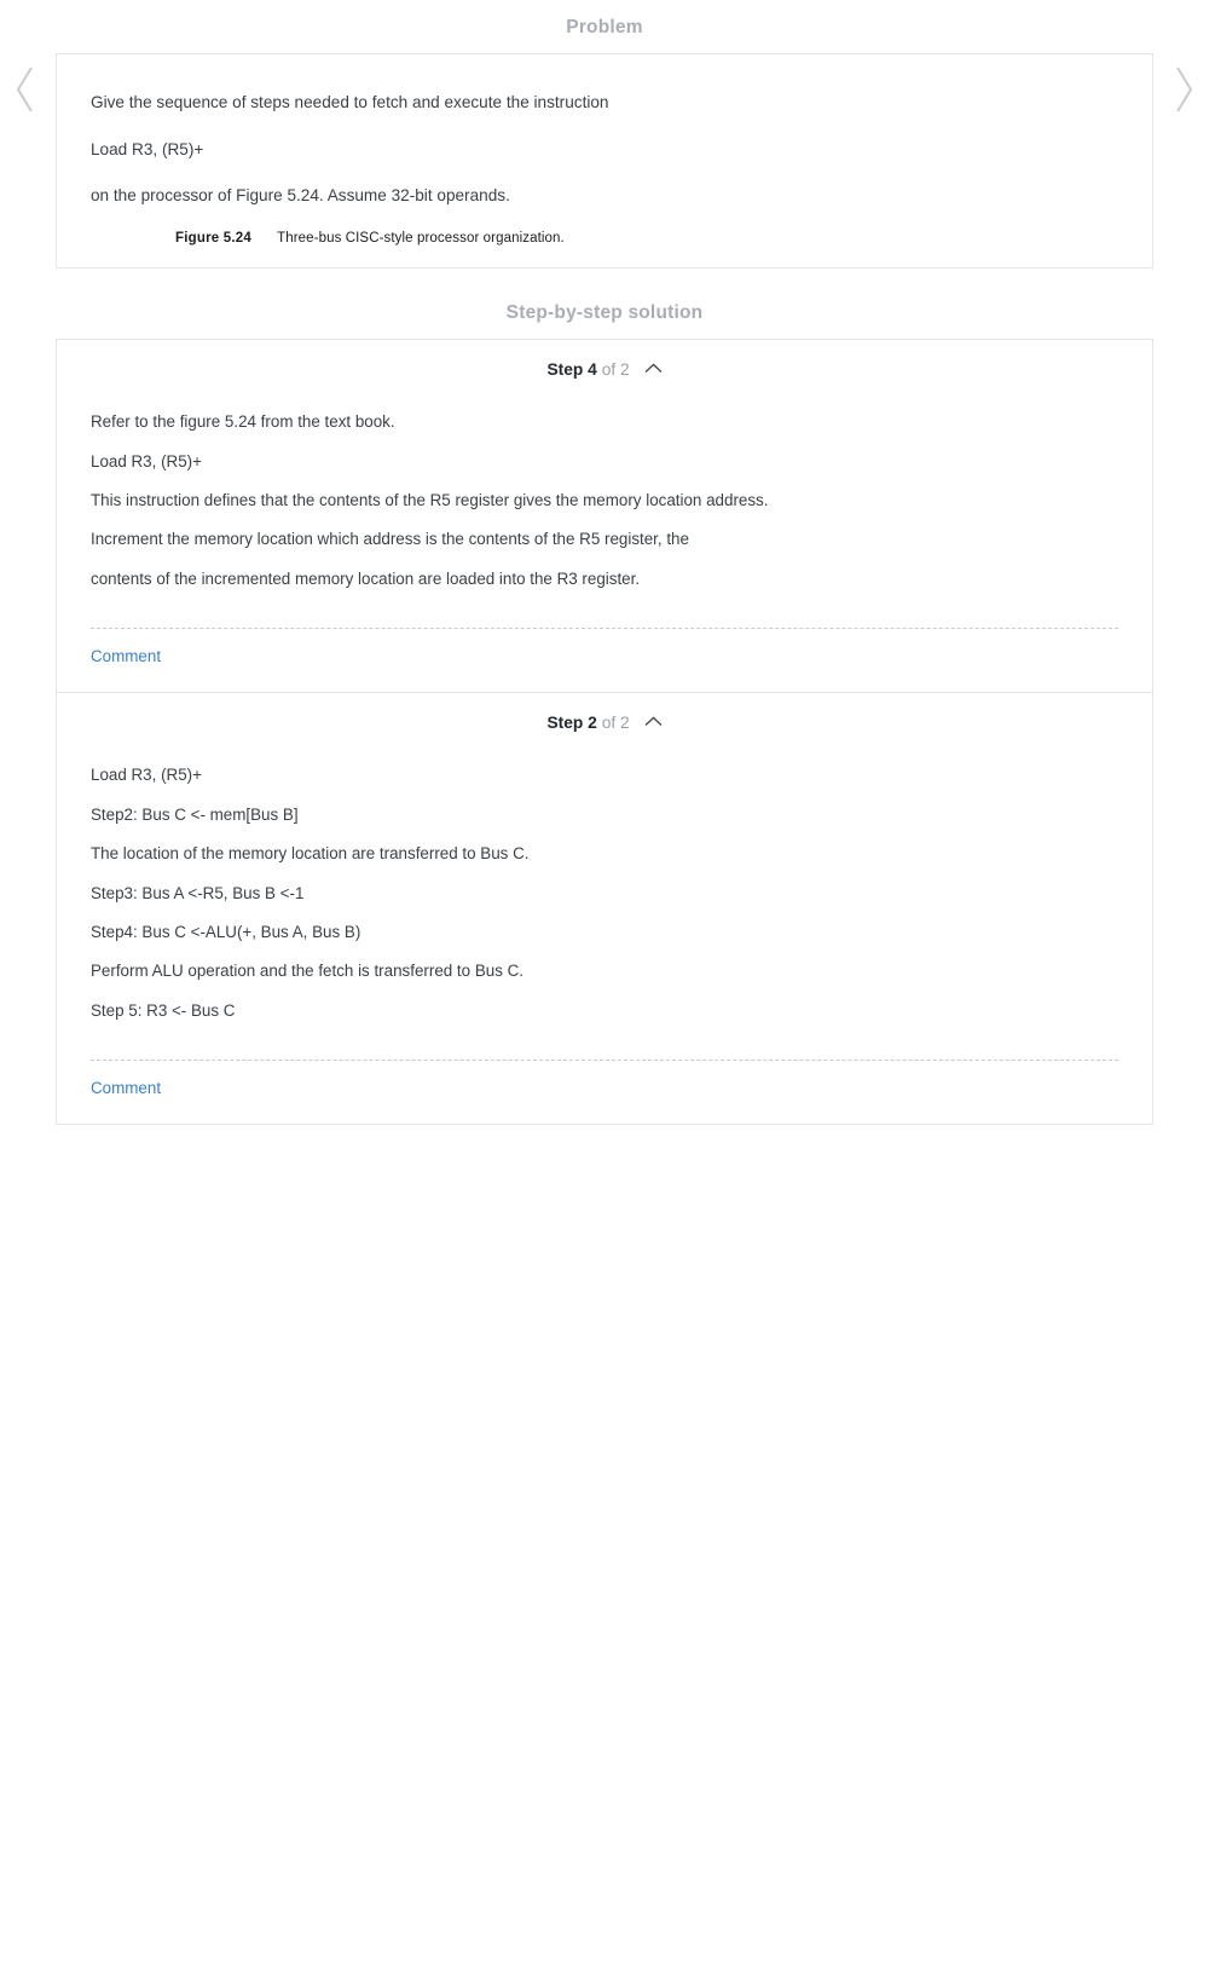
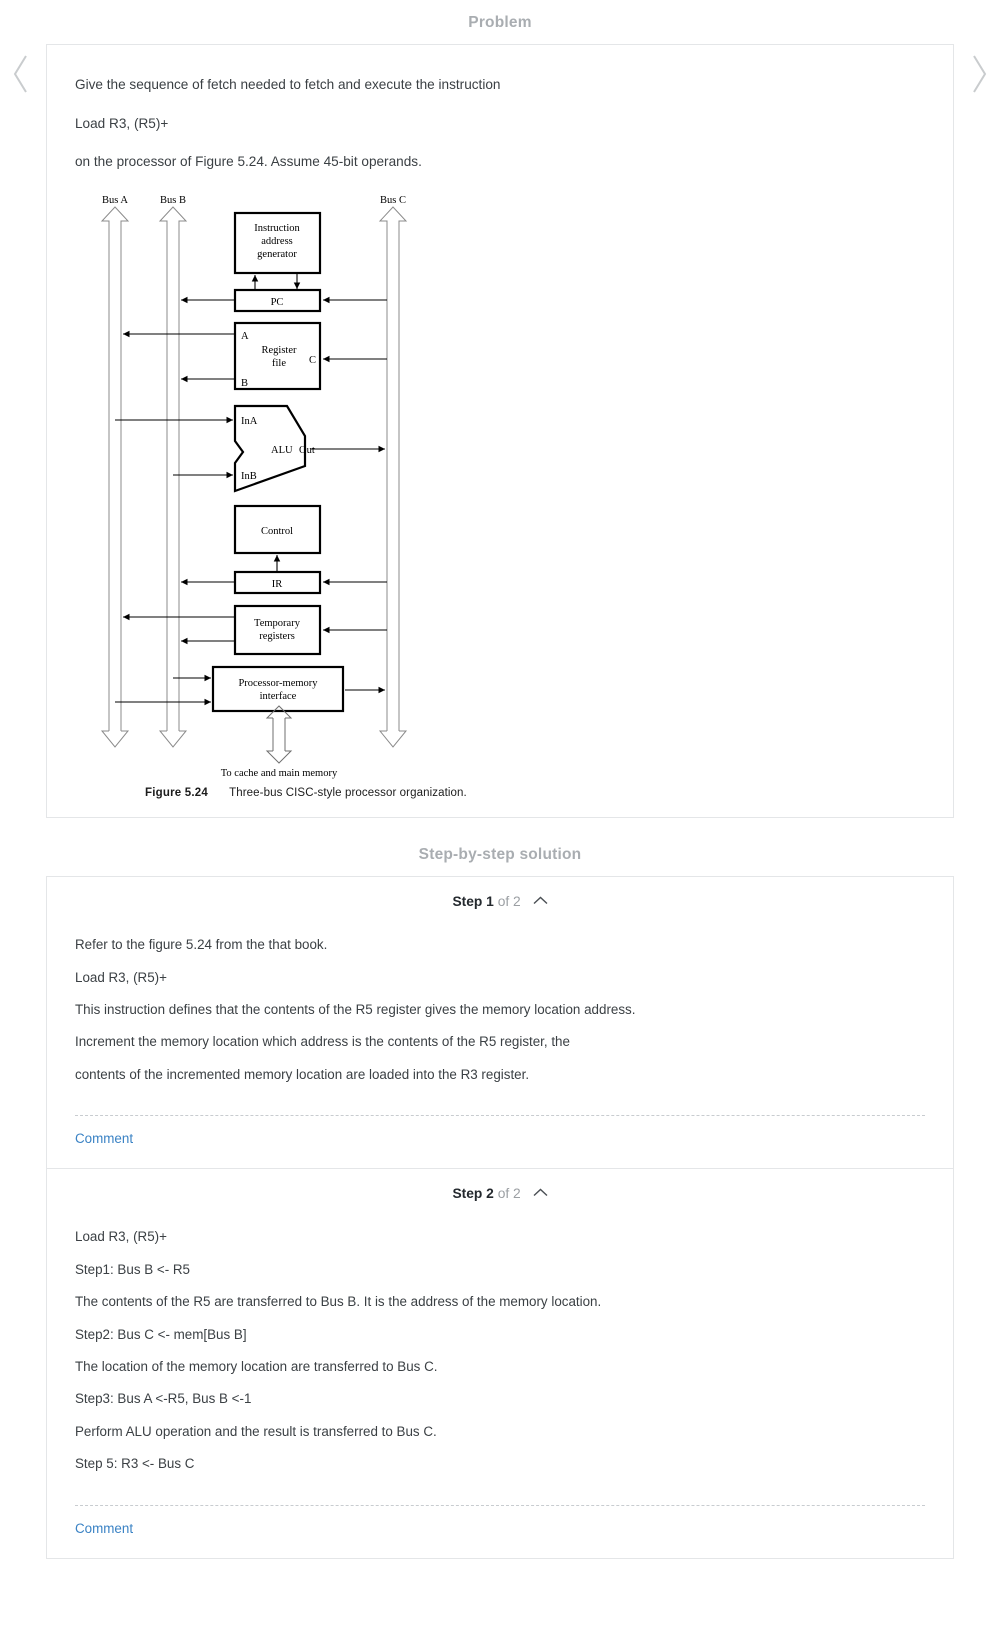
  Problem
- Give the sequence of steps needed to fetch and execute the instruction
+ Give the sequence of fetch needed to fetch and execute the instruction
  Load R3, (R5)+
- on the processor of Figure 5.24. Assume 32-bit operands.
+ on the processor of Figure 5.24. Assume 45-bit operands.
+ Bus A
+ Bus B
+ Bus C
+ Instruction
+ address
+ generator
+ PC
+ Register
+ file
+ A
+ B
+ C
+ InA
+ InB
+ ALU
+ Out
+ Control
+ IR
+ Temporary
+ registers
+ Processor-memory
+ interface
+ To cache and main memory
  Figure 5.24 Three-bus CISC-style processor organization.
  Step-by-step solution
- Step 4 of 2
+ Step 1 of 2
- Refer to the figure 5.24 from the text book.
+ Refer to the figure 5.24 from the that book.
  Load R3, (R5)+
  This instruction defines that the contents of the R5 register gives the memory location address.
  Increment the memory location which address is the contents of the R5 register, the
  contents of the incremented memory location are loaded into the R3 register.
  Comment
  Step 2 of 2
  Load R3, (R5)+
+ Step1: Bus B <- R5
+ The contents of the R5 are transferred to Bus B. It is the address of the memory location.
  Step2: Bus C <- mem[Bus B]
  The location of the memory location are transferred to Bus C.
  Step3: Bus A <-R5, Bus B <-1
- Step4: Bus C <-ALU(+, Bus A, Bus B)
- Perform ALU operation and the fetch is transferred to Bus C.
+ Perform ALU operation and the result is transferred to Bus C.
  Step 5: R3 <- Bus C
  Comment
